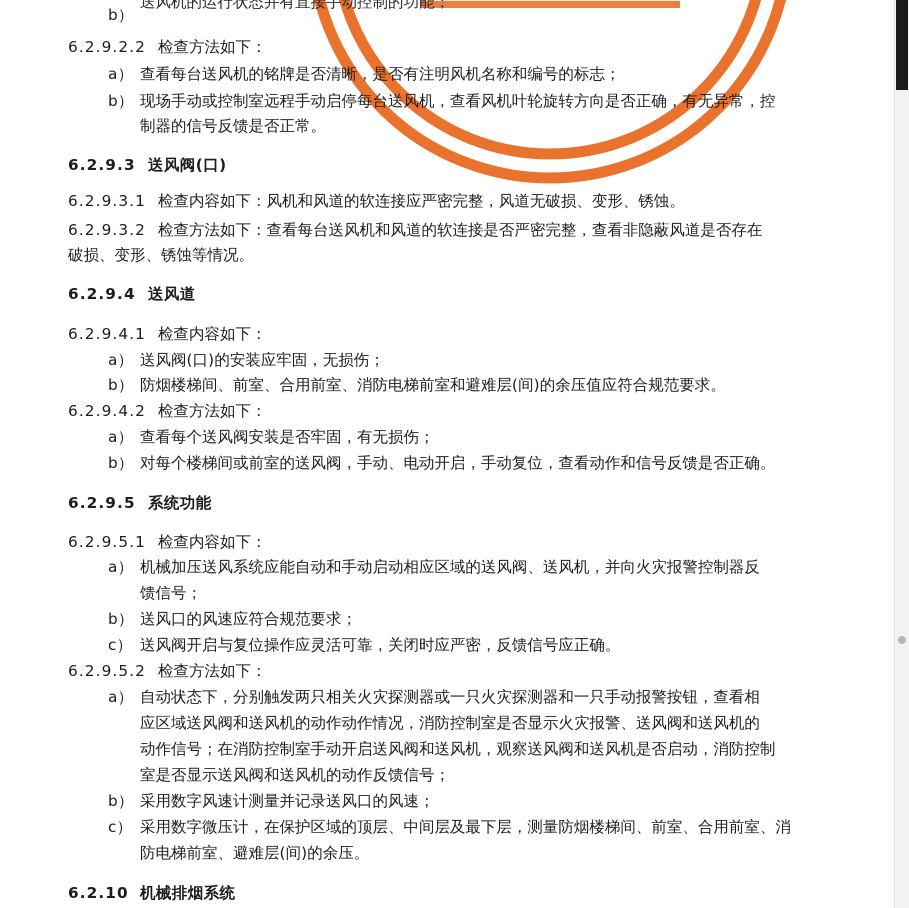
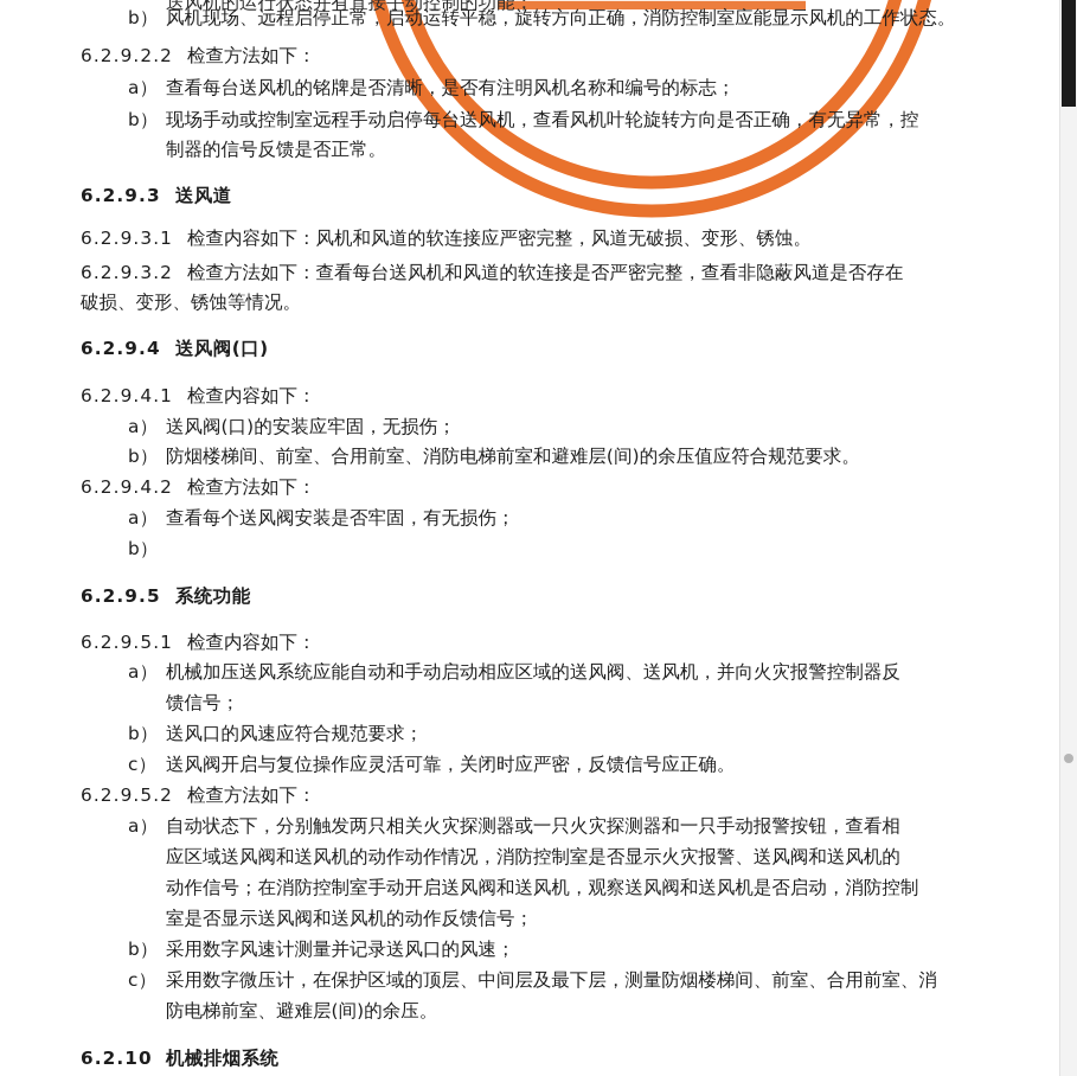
  送风机的运行状态并有直接手动控制的功能；
  b）
+ 风机现场、远程启停正常，启动运转平稳，旋转方向正确，消防控制室应能显示风机的工作状态。
  6.2.9.2.2
  检查方法如下：
  a）
  查看每台送风机的铭牌是否清晰，是否有注明风机名称和编号的标志；
  b）
  现场手动或控制室远程手动启停每台送风机，查看风机叶轮旋转方向是否正确，有无异常，控
  制器的信号反馈是否正常。
  6.2.9.3
- 送风阀(口)
+ 送风道
  6.2.9.3.1
  检查内容如下：风机和风道的软连接应严密完整，风道无破损、变形、锈蚀。
  6.2.9.3.2
  检查方法如下：查看每台送风机和风道的软连接是否严密完整，查看非隐蔽风道是否存在
  破损、变形、锈蚀等情况。
  6.2.9.4
- 送风道
+ 送风阀(口)
  6.2.9.4.1
  检查内容如下：
  a）
  送风阀(口)的安装应牢固，无损伤；
  b）
  防烟楼梯间、前室、合用前室、消防电梯前室和避难层(间)的余压值应符合规范要求。
  6.2.9.4.2
  检查方法如下：
  a）
  查看每个送风阀安装是否牢固，有无损伤；
  b）
- 对每个楼梯间或前室的送风阀，手动、电动开启，手动复位，查看动作和信号反馈是否正确。
  6.2.9.5
  系统功能
  6.2.9.5.1
  检查内容如下：
  a）
  机械加压送风系统应能自动和手动启动相应区域的送风阀、送风机，并向火灾报警控制器反
  馈信号；
  b）
  送风口的风速应符合规范要求；
  c）
  送风阀开启与复位操作应灵活可靠，关闭时应严密，反馈信号应正确。
  6.2.9.5.2
  检查方法如下：
  a）
  自动状态下，分别触发两只相关火灾探测器或一只火灾探测器和一只手动报警按钮，查看相
  应区域送风阀和送风机的动作动作情况，消防控制室是否显示火灾报警、送风阀和送风机的
  动作信号；在消防控制室手动开启送风阀和送风机，观察送风阀和送风机是否启动，消防控制
  室是否显示送风阀和送风机的动作反馈信号；
  b）
  采用数字风速计测量并记录送风口的风速；
  c）
  采用数字微压计，在保护区域的顶层、中间层及最下层，测量防烟楼梯间、前室、合用前室、消
  防电梯前室、避难层(间)的余压。
  6.2.10
  机械排烟系统
